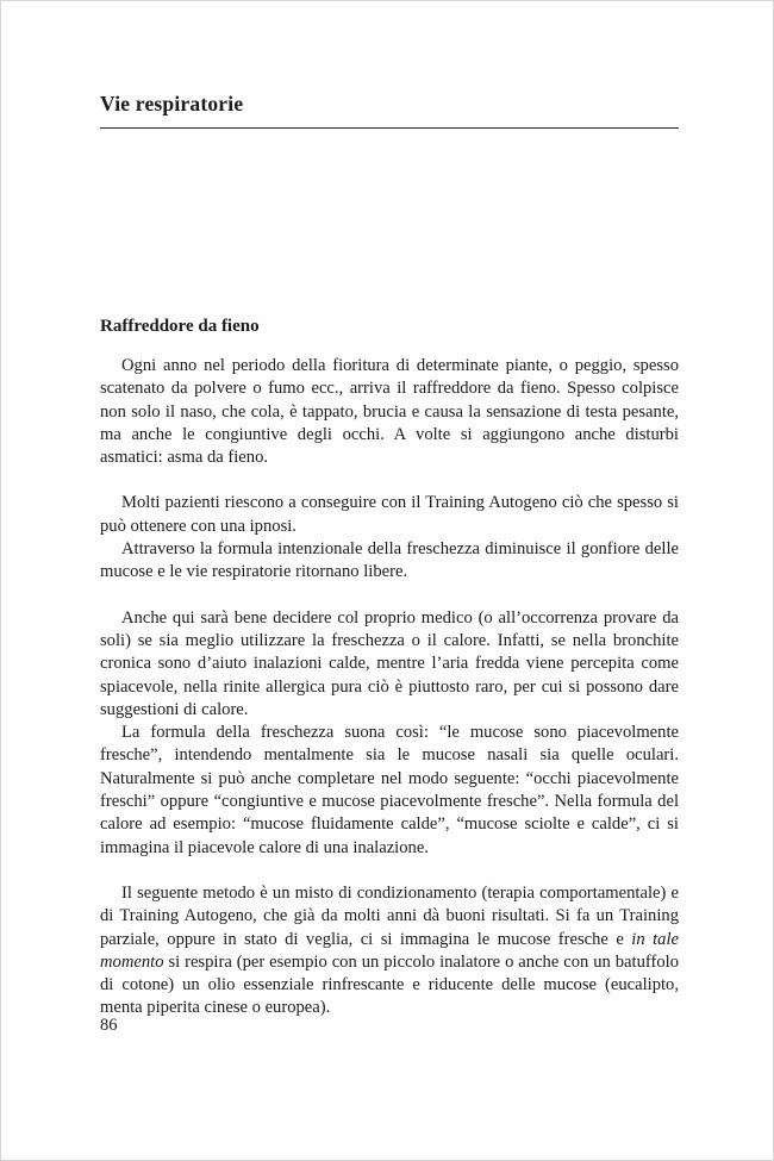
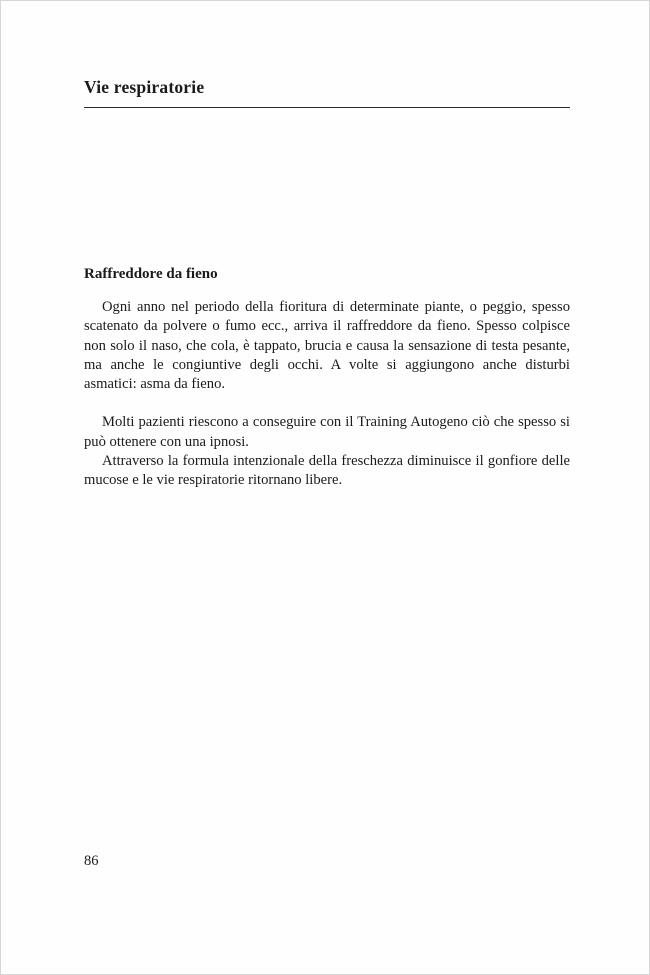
  Vie respiratorie
  Raffreddore da fieno
  Ogni anno nel periodo della fioritura di determinate piante, o peggio, spesso scatenato da polvere o fumo ecc., arriva il raffreddore da fieno. Spesso colpisce non solo il naso, che cola, è tappato, brucia e causa la sensazione di testa pesante, ma anche le congiuntive degli occhi. A volte si aggiungono anche disturbi asmatici: asma da fieno.
  Molti pazienti riescono a conseguire con il Training Autogeno ciò che spesso si può ottenere con una ipnosi.
  Attraverso la formula intenzionale della freschezza diminuisce il gonfiore delle mucose e le vie respiratorie ritornano libere.
- Anche qui sarà bene decidere col proprio medico (o all’occorrenza provare da soli) se sia meglio utilizzare la freschezza o il calore. Infatti, se nella bronchite cronica sono d’aiuto inalazioni calde, mentre l’aria fredda viene percepita come spiacevole, nella rinite allergica pura ciò è piuttosto raro, per cui si possono dare suggestioni di calore.
- La formula della freschezza suona così: “le mucose sono piacevolmente fresche”, intendendo mentalmente sia le mucose nasali sia quelle oculari. Naturalmente si può anche completare nel modo seguente: “occhi piacevolmente freschi” oppure “congiuntive e mucose piacevolmente fresche”. Nella formula del calore ad esempio: “mucose fluidamente calde”, “mucose sciolte e calde”, ci si immagina il piacevole calore di una inalazione.
- Il seguente metodo è un misto di condizionamento (terapia comportamentale) e di Training Autogeno, che già da molti anni dà buoni risultati. Si fa un Training parziale, oppure in stato di veglia, ci si immagina le mucose fresche e in tale momento si respira (per esempio con un piccolo inalatore o anche con un batuffolo di cotone) un olio essenziale rinfrescante e riducente delle mucose (eucalipto, menta piperita cinese o europea).
  86
